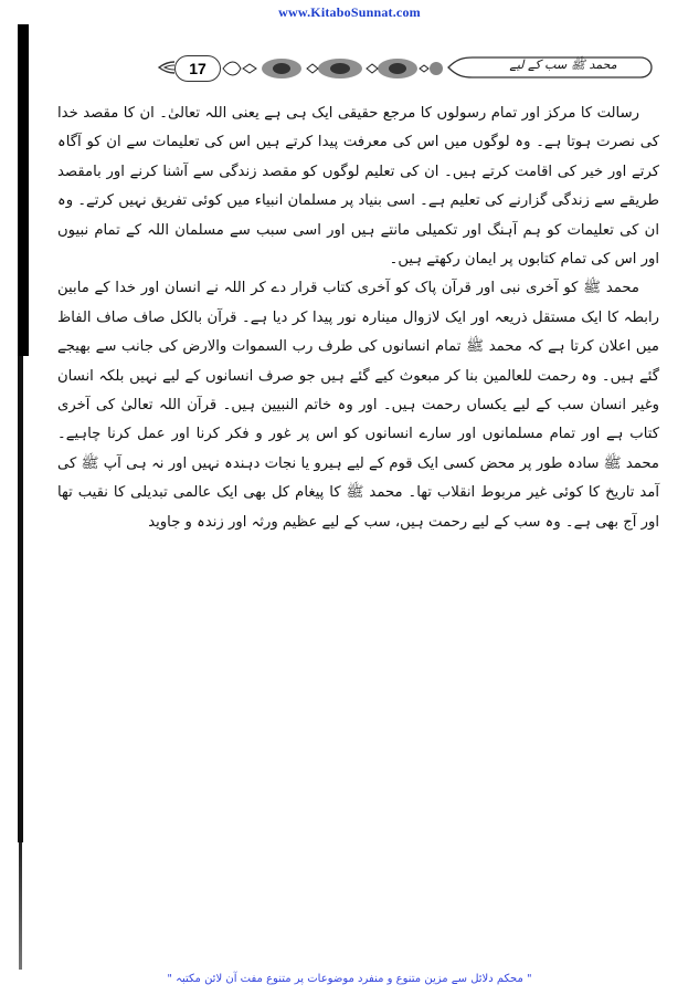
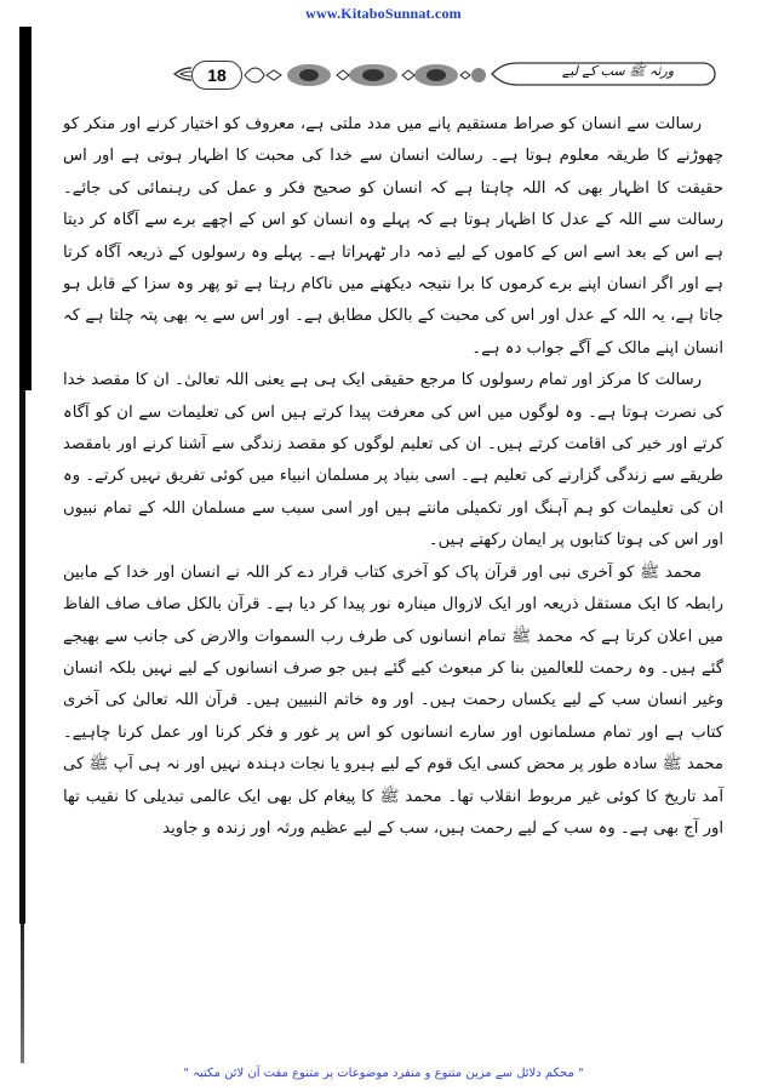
  www.KitaboSunnat.com
- 17
+ 18
- محمد ﷺ سب کے لیے
+ ورثہ ﷺ سب کے لیے
+ رسالت سے انسان کو صراط مستقیم پانے میں مدد ملتی ہے، معروف کو اختیار کرنے اور منکر کو چھوڑنے کا طریقہ معلوم ہوتا ہے۔ رسالت انسان سے خدا کی محبت کا اظہار ہوتی ہے اور اس حقیقت کا اظہار بھی کہ اللہ چاہتا ہے کہ انسان کو صحیح فکر و عمل کی رہنمائی کی جائے۔ رسالت سے اللہ کے عدل کا اظہار ہوتا ہے کہ پہلے وہ انسان کو اس کے اچھے برے سے آگاہ کر دیتا ہے اس کے بعد اسے اس کے کاموں کے لیے ذمہ دار ٹھہراتا ہے۔ پہلے وہ رسولوں کے ذریعہ آگاہ کرتا ہے اور اگر انسان اپنے برے کرموں کا برا نتیجہ دیکھنے میں ناکام رہتا ہے تو پھر وہ سزا کے قابل ہو جاتا ہے، یہ اللہ کے عدل اور اس کی محبت کے بالکل مطابق ہے۔ اور اس سے یہ بھی پتہ چلتا ہے کہ انسان اپنے مالک کے آگے جواب دہ ہے۔
- رسالت کا مرکز اور تمام رسولوں کا مرجع حقیقی ایک ہی ہے یعنی اللہ تعالیٰ۔ ان کا مقصد خدا کی نصرت ہوتا ہے۔ وہ لوگوں میں اس کی معرفت پیدا کرتے ہیں اس کی تعلیمات سے ان کو آگاہ کرتے اور خیر کی اقامت کرتے ہیں۔ ان کی تعلیم لوگوں کو مقصد زندگی سے آشنا کرنے اور بامقصد طریقے سے زندگی گزارنے کی تعلیم ہے۔ اسی بنیاد پر مسلمان انبیاء میں کوئی تفریق نہیں کرتے۔ وہ ان کی تعلیمات کو ہم آہنگ اور تکمیلی مانتے ہیں اور اسی سبب سے مسلمان اللہ کے تمام نبیوں اور اس کی تمام کتابوں پر ایمان رکھتے ہیں۔
+ رسالت کا مرکز اور تمام رسولوں کا مرجع حقیقی ایک ہی ہے یعنی اللہ تعالیٰ۔ ان کا مقصد خدا کی نصرت ہوتا ہے۔ وہ لوگوں میں اس کی معرفت پیدا کرتے ہیں اس کی تعلیمات سے ان کو آگاہ کرتے اور خیر کی اقامت کرتے ہیں۔ ان کی تعلیم لوگوں کو مقصد زندگی سے آشنا کرنے اور بامقصد طریقے سے زندگی گزارنے کی تعلیم ہے۔ اسی بنیاد پر مسلمان انبیاء میں کوئی تفریق نہیں کرتے۔ وہ ان کی تعلیمات کو ہم آہنگ اور تکمیلی مانتے ہیں اور اسی سبب سے مسلمان اللہ کے تمام نبیوں اور اس کی ہوتا کتابوں پر ایمان رکھتے ہیں۔
  محمد ﷺ کو آخری نبی اور قرآن پاک کو آخری کتاب قرار دے کر اللہ نے انسان اور خدا کے مابین رابطہ کا ایک مستقل ذریعہ اور ایک لازوال مینارہ نور پیدا کر دیا ہے۔ قرآن بالکل صاف صاف الفاظ میں اعلان کرتا ہے کہ محمد ﷺ تمام انسانوں کی طرف رب السموات والارض کی جانب سے بھیجے گئے ہیں۔ وہ رحمت للعالمین بنا کر مبعوث کیے گئے ہیں جو صرف انسانوں کے لیے نہیں بلکہ انسان وغیر انسان سب کے لیے یکساں رحمت ہیں۔ اور وہ خاتم النبیین ہیں۔ قرآن اللہ تعالیٰ کی آخری کتاب ہے اور تمام مسلمانوں اور سارے انسانوں کو اس پر غور و فکر کرنا اور عمل کرنا چاہیے۔ محمد ﷺ سادہ طور پر محض کسی ایک قوم کے لیے ہیرو یا نجات دہندہ نہیں اور نہ ہی آپ ﷺ کی آمد تاریخ کا کوئی غیر مربوط انقلاب تھا۔ محمد ﷺ کا پیغام کل بھی ایک عالمی تبدیلی کا نقیب تھا اور آج بھی ہے۔ وہ سب کے لیے رحمت ہیں، سب کے لیے عظیم ورثہ اور زندہ و جاوید
  " محکم دلائل سے مزین متنوع و منفرد موضوعات پر متنوع مفت آن لائن مکتبہ "
